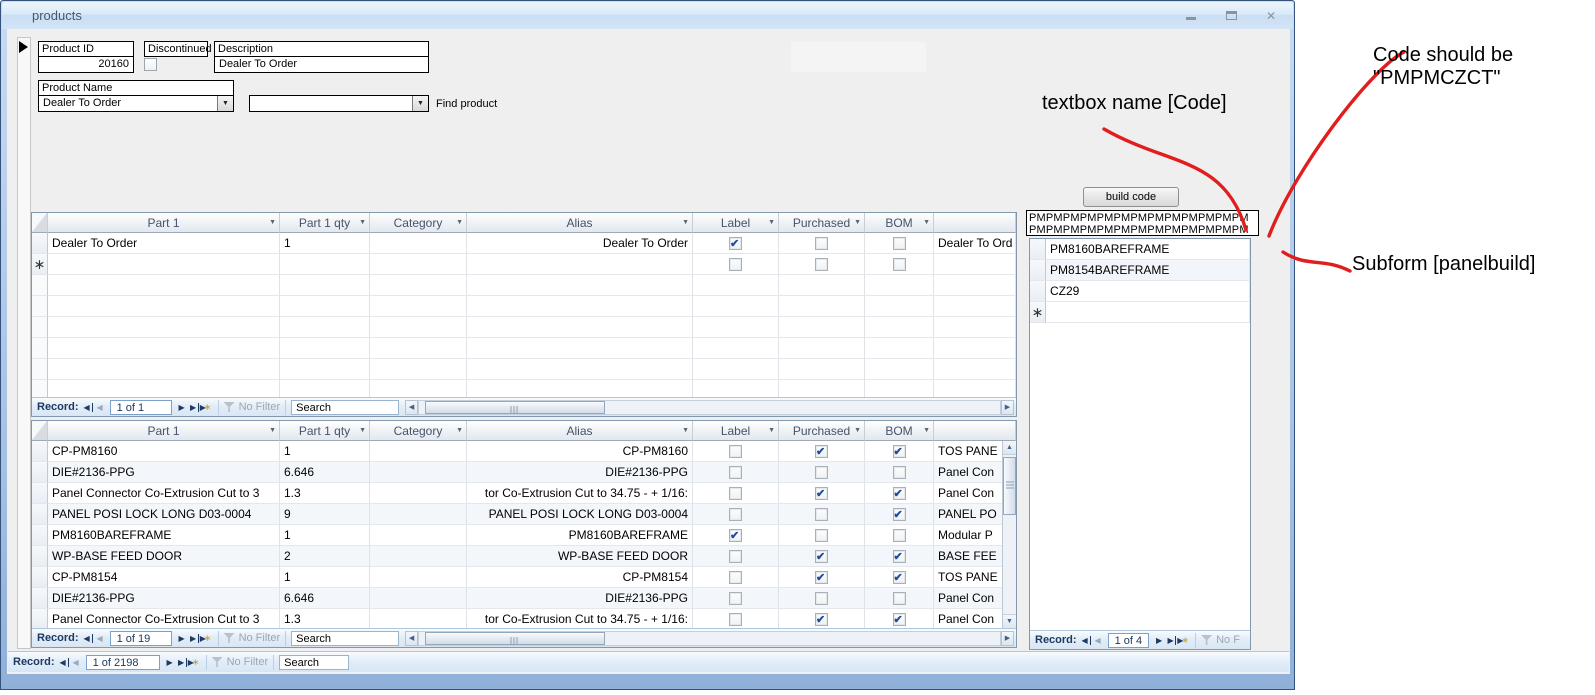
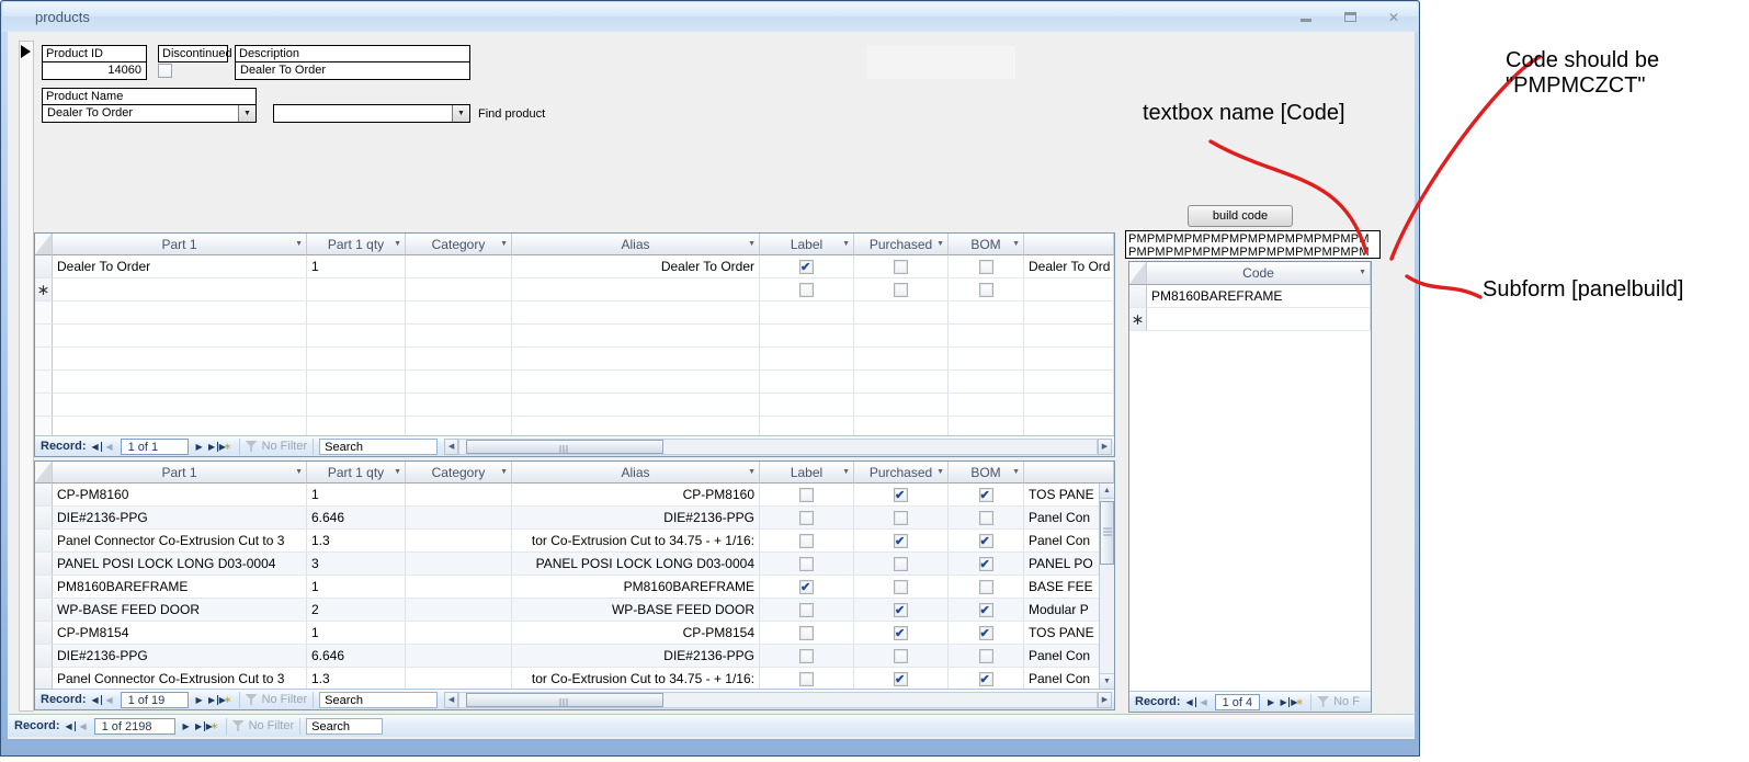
  products
  ✕
  Product ID
- 20160
+ 14060
  Discontinued
  Description
  Dealer To Order
  Product Name
  Dealer To Order
  Find product
  build code
  PMPMPMPMPMPMPMPMPMPMPMPMPMPMPMPMPMPMPMPMPMPMPMPMPMPM
+ Code
  PM8160BAREFRAME
- PM8154BAREFRAME
- CZ29
  ∗
  Record:
  ◀
  ◀
  1 of 4
  ▶
  ▶
  ▶∗
  No F
  Part 1
  Part 1 qty
  Category
  Alias
  Label
  Purchased
  BOM
  Dealer To Order
  1
  Dealer To Order
  Dealer To Ord
  ∗
  Record:
  ◀
  ◀
  1 of 1
  ▶
  ▶
  ▶∗
  No Filter
  Search
  Part 1
  Part 1 qty
  Category
  Alias
  Label
  Purchased
  BOM
  CP-PM8160
  1
  CP-PM8160
  TOS PANE
  DIE#2136-PPG
  6.646
  DIE#2136-PPG
  Panel Con
  Panel Connector Co-Extrusion Cut to 3
  1.3
  :tor Co-Extrusion Cut to 34.75 - + 1/16
  Panel Con
  PANEL POSI LOCK LONG D03-0004
- 9
+ 3
  PANEL POSI LOCK LONG D03-0004
  PANEL PO
  PM8160BAREFRAME
  1
  PM8160BAREFRAME
- Modular P
+ BASE FEE
  WP-BASE FEED DOOR
  2
  WP-BASE FEED DOOR
- BASE FEE
+ Modular P
  CP-PM8154
  1
  CP-PM8154
  TOS PANE
  DIE#2136-PPG
  6.646
  DIE#2136-PPG
  Panel Con
  Panel Connector Co-Extrusion Cut to 3
  1.3
  :tor Co-Extrusion Cut to 34.75 - + 1/16
  Panel Con
  Record:
  ◀
  ◀
  1 of 19
  ▶
  ▶
  ▶∗
  No Filter
  Search
  Record:
  ◀
  ◀
  1 of 2198
  ▶
  ▶
  ▶∗
  No Filter
  Search
  Code should be
  "PMPMCZCT"
  textbox name [Code]
  Subform [panelbuild]
